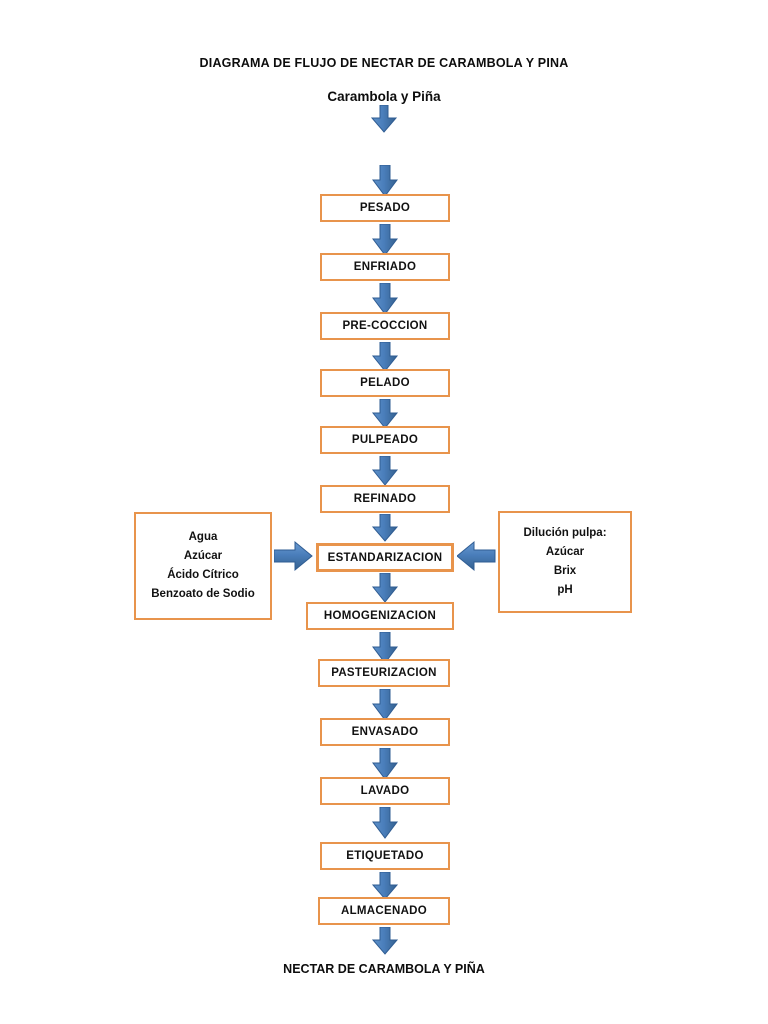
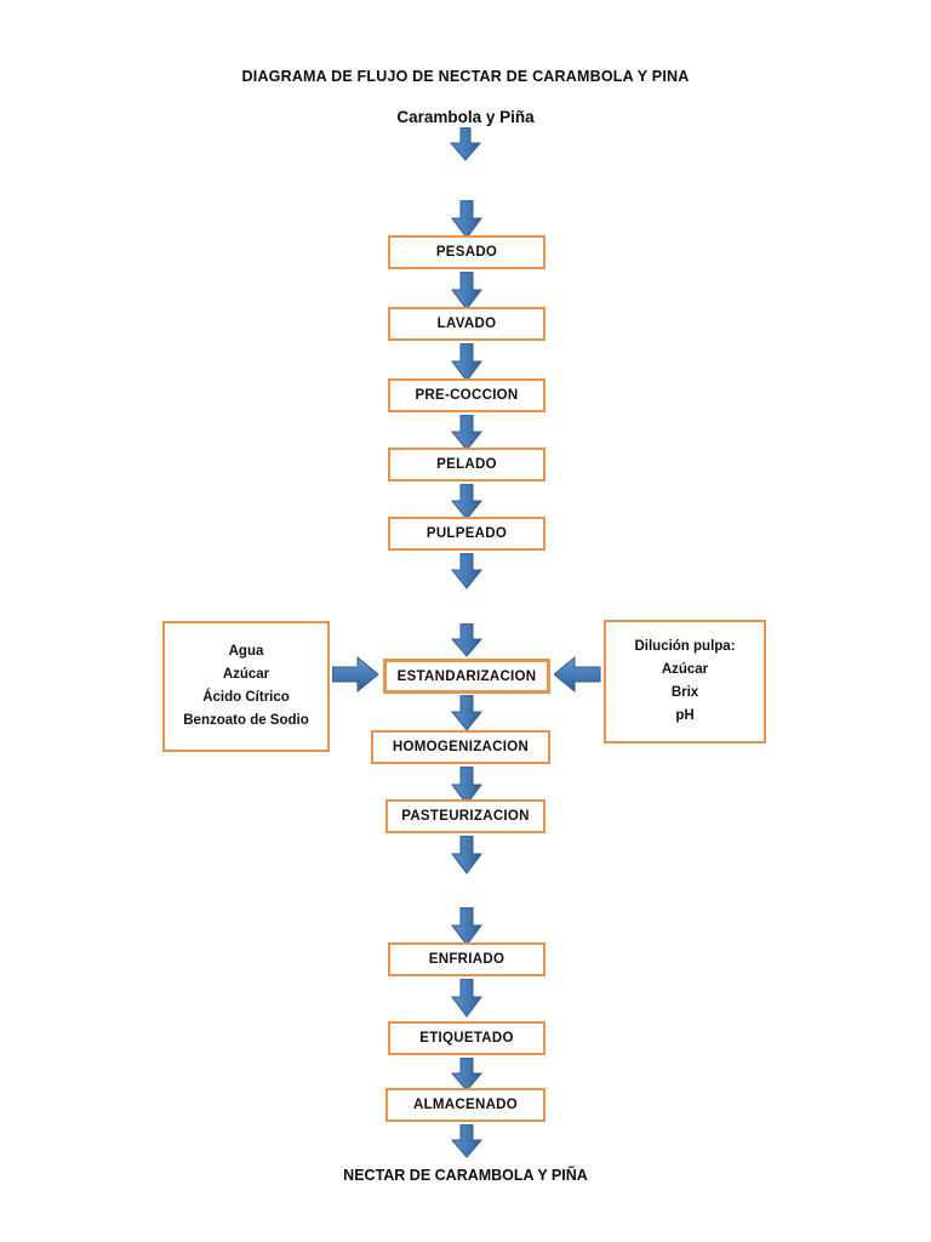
  DIAGRAMA DE FLUJO DE NECTAR DE CARAMBOLA Y PINA
  Carambola y Piña
  PESADO
- ENFRIADO
+ LAVADO
  PRE-COCCION
  PELADO
  PULPEADO
- REFINADO
  Agua
  Azúcar
  Ácido Cítrico
  Benzoato de Sodio
  ESTANDARIZACION
  Dilución pulpa:
  Azúcar
  Brix
  pH
  HOMOGENIZACION
  PASTEURIZACION
- ENVASADO
- LAVADO
+ ENFRIADO
  ETIQUETADO
  ALMACENADO
  NECTAR DE CARAMBOLA Y PIÑA
